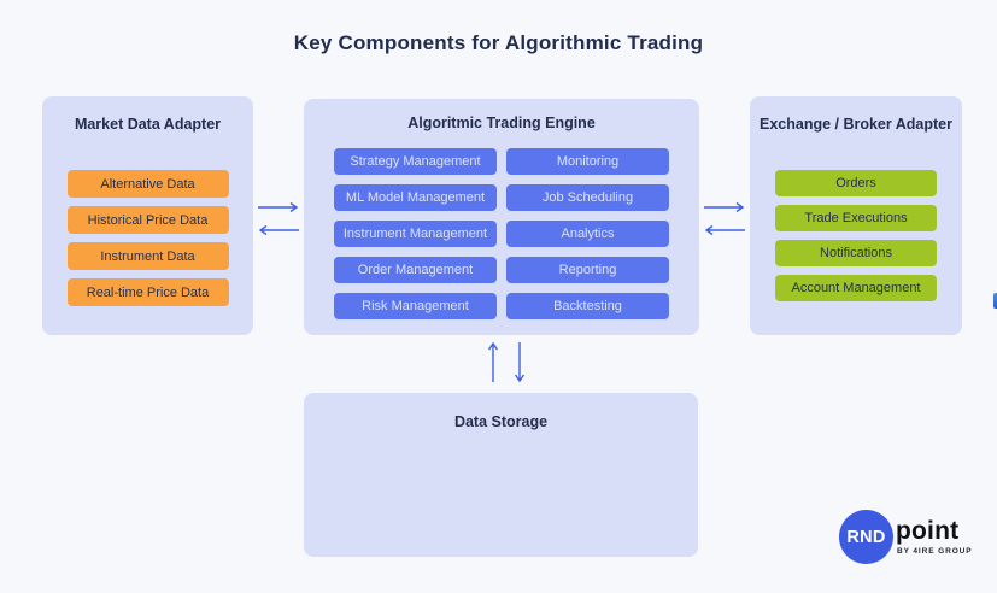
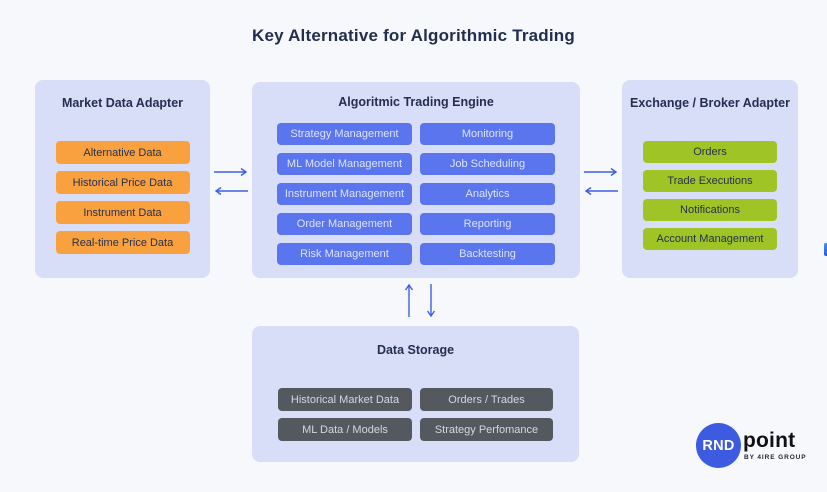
- Key Components for Algorithmic Trading
+ Key Alternative for Algorithmic Trading
  Market Data Adapter
  Alternative Data
  Historical Price Data
  Instrument Data
  Real-time Price Data
  Algoritmic Trading Engine
  Strategy Management
  Monitoring
  ML Model Management
  Job Scheduling
  Instrument Management
  Analytics
  Order Management
  Reporting
  Risk Management
  Backtesting
  Exchange / Broker Adapter
  Orders
  Trade Executions
  Notifications
  Account Management
  Data Storage
+ Historical Market Data
+ Orders / Trades
+ ML Data / Models
+ Strategy Perfomance
  RND
  point
